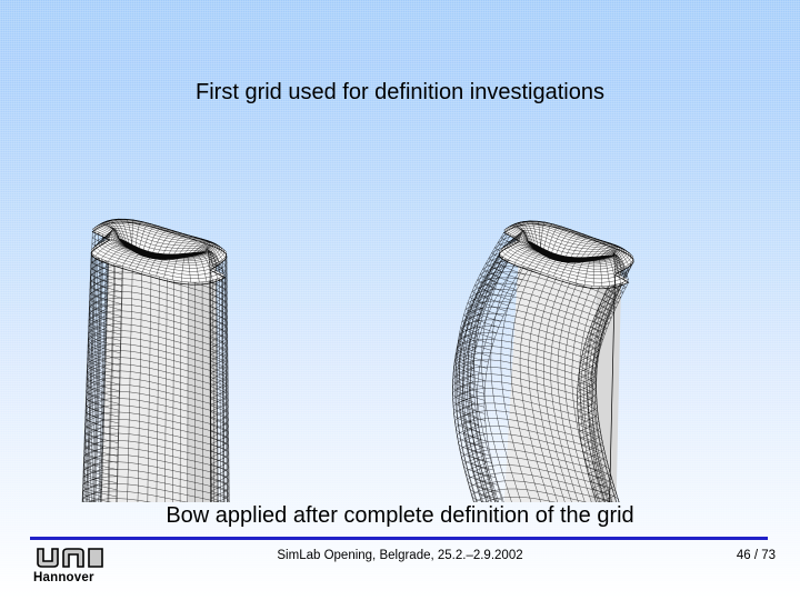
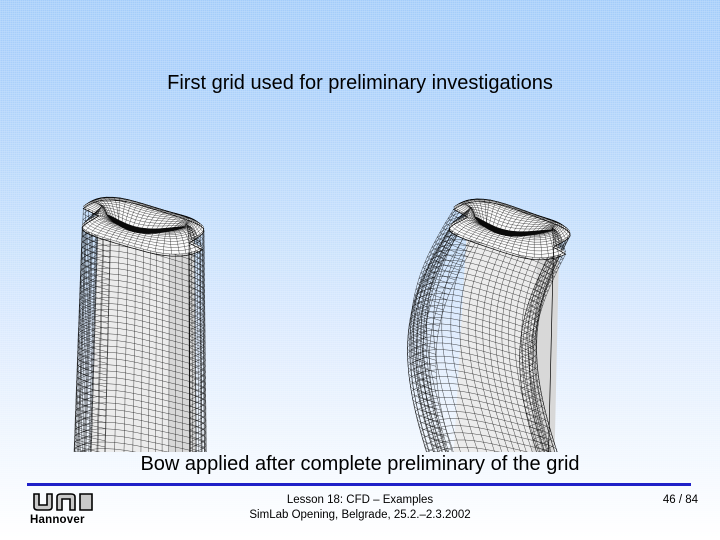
- First grid used for definition investigations
+ First grid used for preliminary investigations
- Bow applied after complete definition of the grid
+ Bow applied after complete preliminary of the grid
  Hannover
+ Lesson 18: CFD – Examples
- SimLab Opening, Belgrade, 25.2.–2.9.2002
+ SimLab Opening, Belgrade, 25.2.–2.3.2002
- 46 / 73
+ 46 / 84
